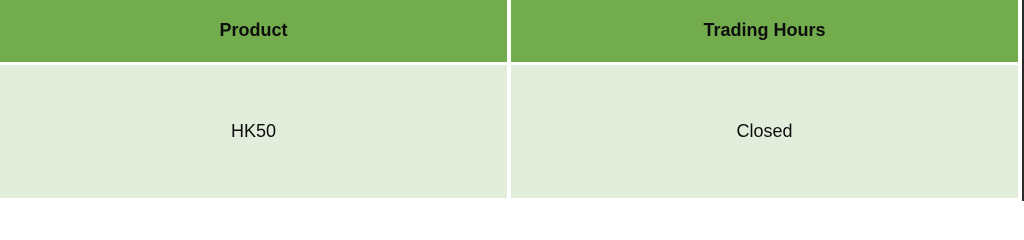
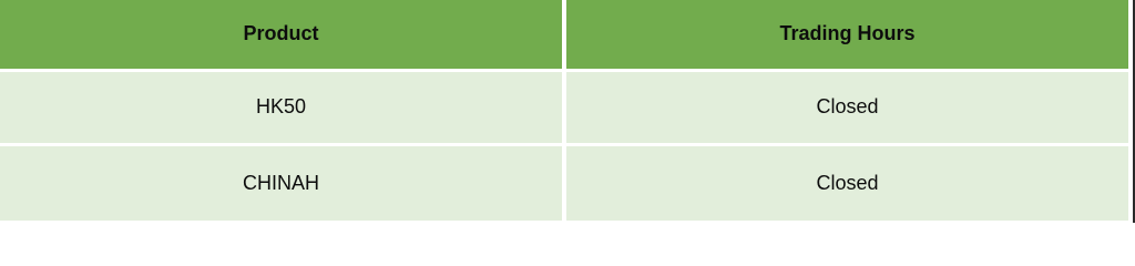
  Product	Trading Hours
  HK50	Closed
+ CHINAH	Closed
